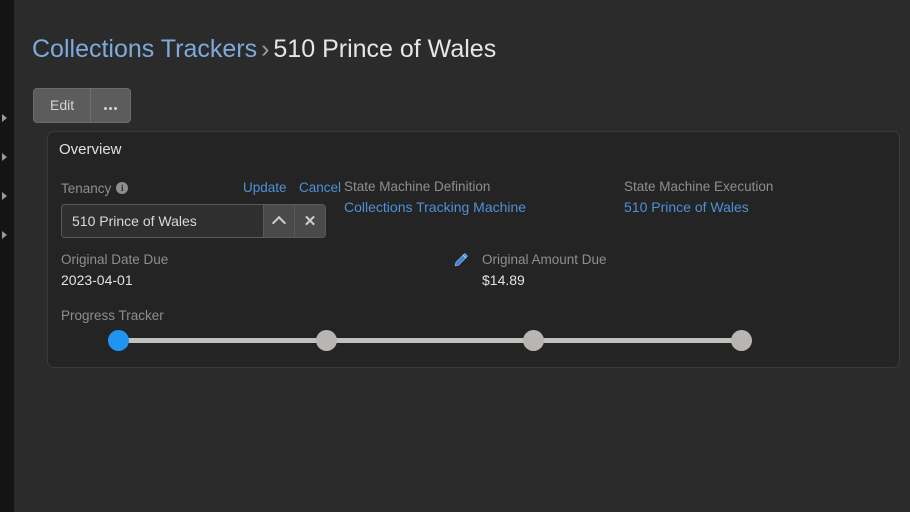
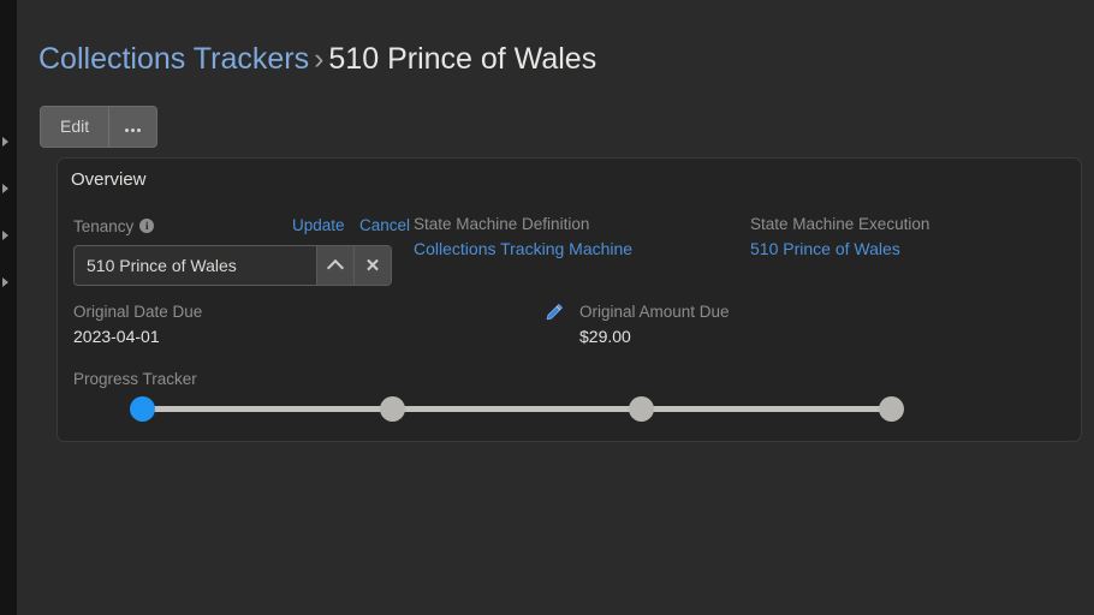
  Collections Trackers › 510 Prince of Wales
  Edit
  Overview
  Tenancy
  i
  Update Cancel
  510 Prince of Wales
  ✕
  State Machine Definition
  Collections Tracking Machine
  State Machine Execution
  510 Prince of Wales
  Original Date Due
  2023-04-01
  Original Amount Due
- $14.89
+ $29.00
  Progress Tracker
